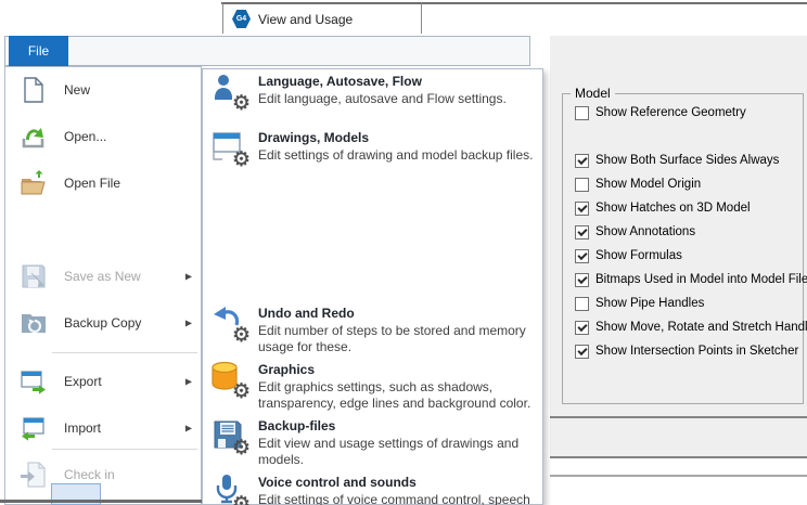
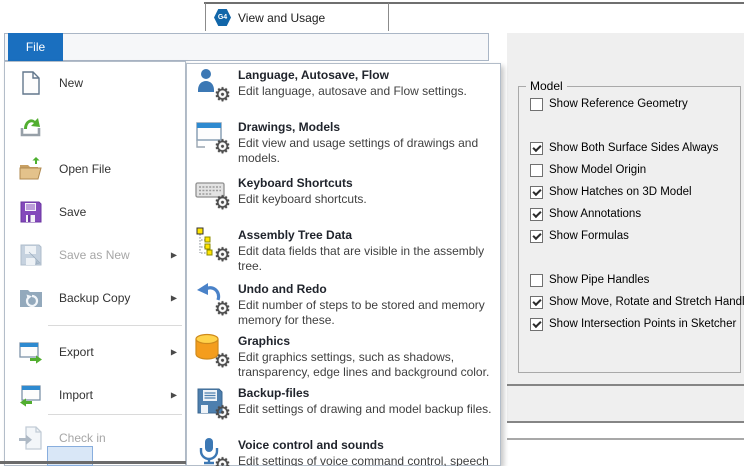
  View and Usage
  File
  Model
  Show Reference Geometry
  Show Both Surface Sides Always
  Show Model Origin
  Show Hatches on 3D Model
  Show Annotations
  Show Formulas
- Bitmaps Used in Model into Model File
  Show Pipe Handles
  Show Move, Rotate and Stretch Handl
  Show Intersection Points in Sketcher
  New
- Open...
  Open File
+ Save
  Save as New
  Backup Copy
  Export
  Import
  Check in
  Language, Autosave, Flow
  Edit language, autosave and Flow settings.
  Drawings, Models
- Edit settings of drawing and model backup files.
+ Edit view and usage settings of drawings and models.
+ Keyboard Shortcuts
+ Edit keyboard shortcuts.
+ Assembly Tree Data
+ Edit data fields that are visible in the assembly tree.
  Undo and Redo
- Edit number of steps to be stored and memory usage for these.
+ Edit number of steps to be stored and memory memory for these.
  Graphics
  Edit graphics settings, such as shadows, transparency, edge lines and background color.
  Backup-files
- Edit view and usage settings of drawings and models.
+ Edit settings of drawing and model backup files.
  Voice control and sounds
  Edit settings of voice command control, speech
